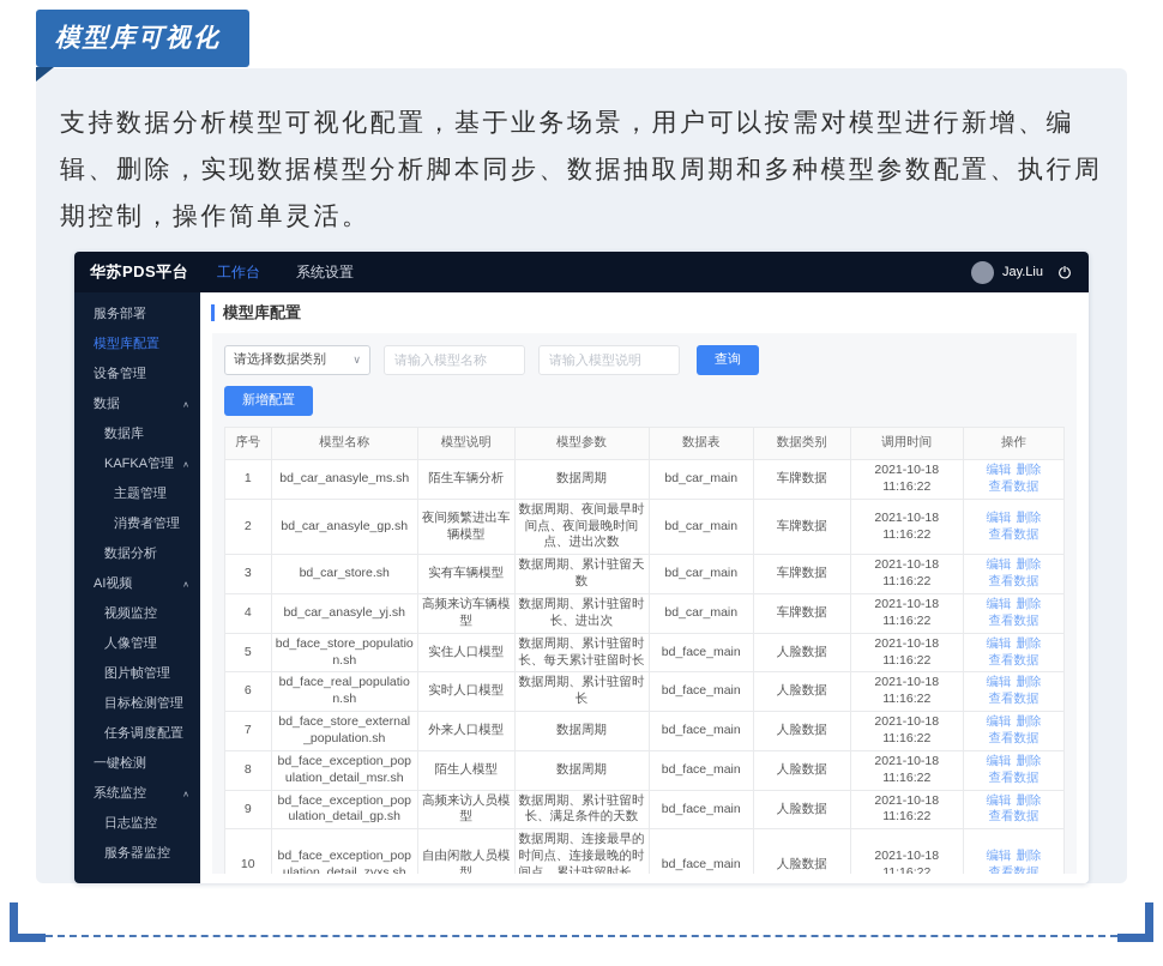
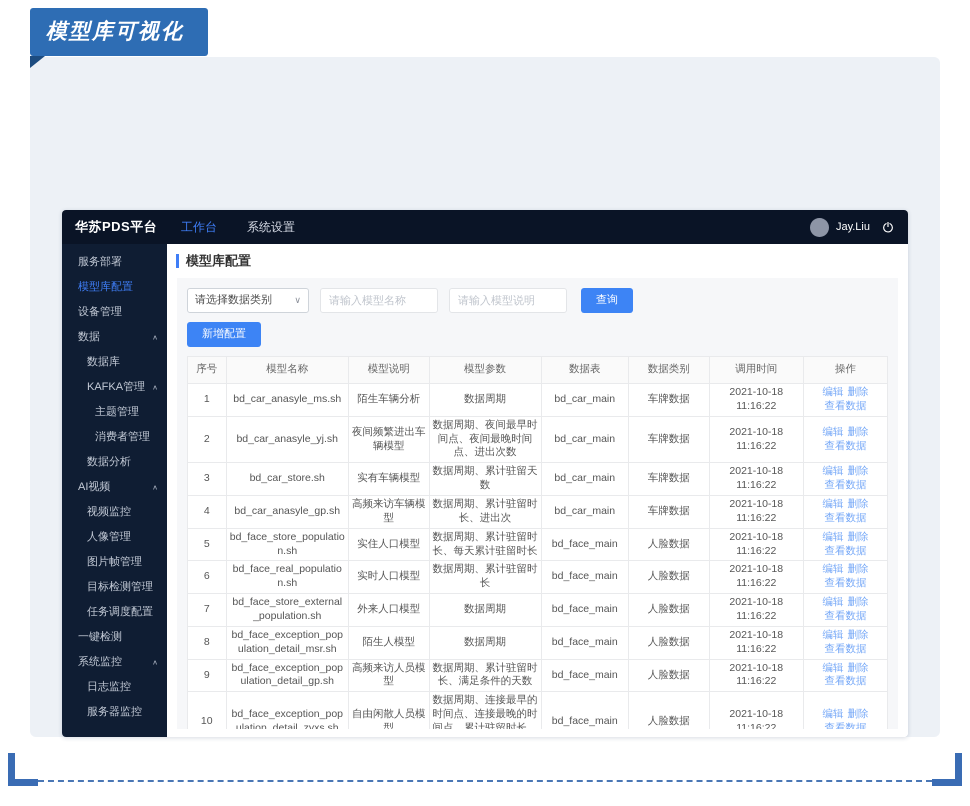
  模型库可视化
- 支持数据分析模型可视化配置，基于业务场景，用户可以按需对模型进行新增、编辑、删除，实现数据模型分析脚本同步、数据抽取周期和多种模型参数配置、执行周期控制，操作简单灵活。
  华苏PDS平台
  工作台
  系统设置
  Jay.Liu
  服务部署
  模型库配置
  设备管理
  数据
  数据库
  KAFKA管理
  主题管理
  消费者管理
  数据分析
  AI视频
  视频监控
  人像管理
  图片帧管理
  目标检测管理
  任务调度配置
  一键检测
  系统监控
  日志监控
  服务器监控
  模型库配置
  请选择数据类别
  ∨
  请输入模型名称
  请输入模型说明
  查询
  新增配置
  序号	模型名称	模型说明	模型参数	数据表	数据类别	调用时间	操作
  1	bd_car_anasyle_ms.sh	陌生车辆分析	数据周期	bd_car_main	车牌数据	2021-10-18 11:16:22	编辑 删除查看数据
- 2	bd_car_anasyle_gp.sh	夜间频繁进出车辆模型	数据周期、夜间最早时间点、夜间最晚时间点、进出次数	bd_car_main	车牌数据	2021-10-18 11:16:22	编辑 删除查看数据
+ 2	bd_car_anasyle_yj.sh	夜间频繁进出车辆模型	数据周期、夜间最早时间点、夜间最晚时间点、进出次数	bd_car_main	车牌数据	2021-10-18 11:16:22	编辑 删除查看数据
  3	bd_car_store.sh	实有车辆模型	数据周期、累计驻留天数	bd_car_main	车牌数据	2021-10-18 11:16:22	编辑 删除查看数据
- 4	bd_car_anasyle_yj.sh	高频来访车辆模型	数据周期、累计驻留时长、进出次	bd_car_main	车牌数据	2021-10-18 11:16:22	编辑 删除查看数据
+ 4	bd_car_anasyle_gp.sh	高频来访车辆模型	数据周期、累计驻留时长、进出次	bd_car_main	车牌数据	2021-10-18 11:16:22	编辑 删除查看数据
  5	bd_face_store_population.sh	实住人口模型	数据周期、累计驻留时长、每天累计驻留时长	bd_face_main	人脸数据	2021-10-18 11:16:22	编辑 删除查看数据
  6	bd_face_real_population.sh	实时人口模型	数据周期、累计驻留时长	bd_face_main	人脸数据	2021-10-18 11:16:22	编辑 删除查看数据
  7	bd_face_store_external_population.sh	外来人口模型	数据周期	bd_face_main	人脸数据	2021-10-18 11:16:22	编辑 删除查看数据
  8	bd_face_exception_population_detail_msr.sh	陌生人模型	数据周期	bd_face_main	人脸数据	2021-10-18 11:16:22	编辑 删除查看数据
  9	bd_face_exception_population_detail_gp.sh	高频来访人员模型	数据周期、累计驻留时长、满足条件的天数	bd_face_main	人脸数据	2021-10-18 11:16:22	编辑 删除查看数据
  10	bd_face_exception_population_detail_zyxs.sh	自由闲散人员模型	数据周期、连接最早的时间点、连接最晚的时间点、累计驻留时长、	bd_face_main	人脸数据	2021-10-18 11:16:22	编辑 删除查看数据
